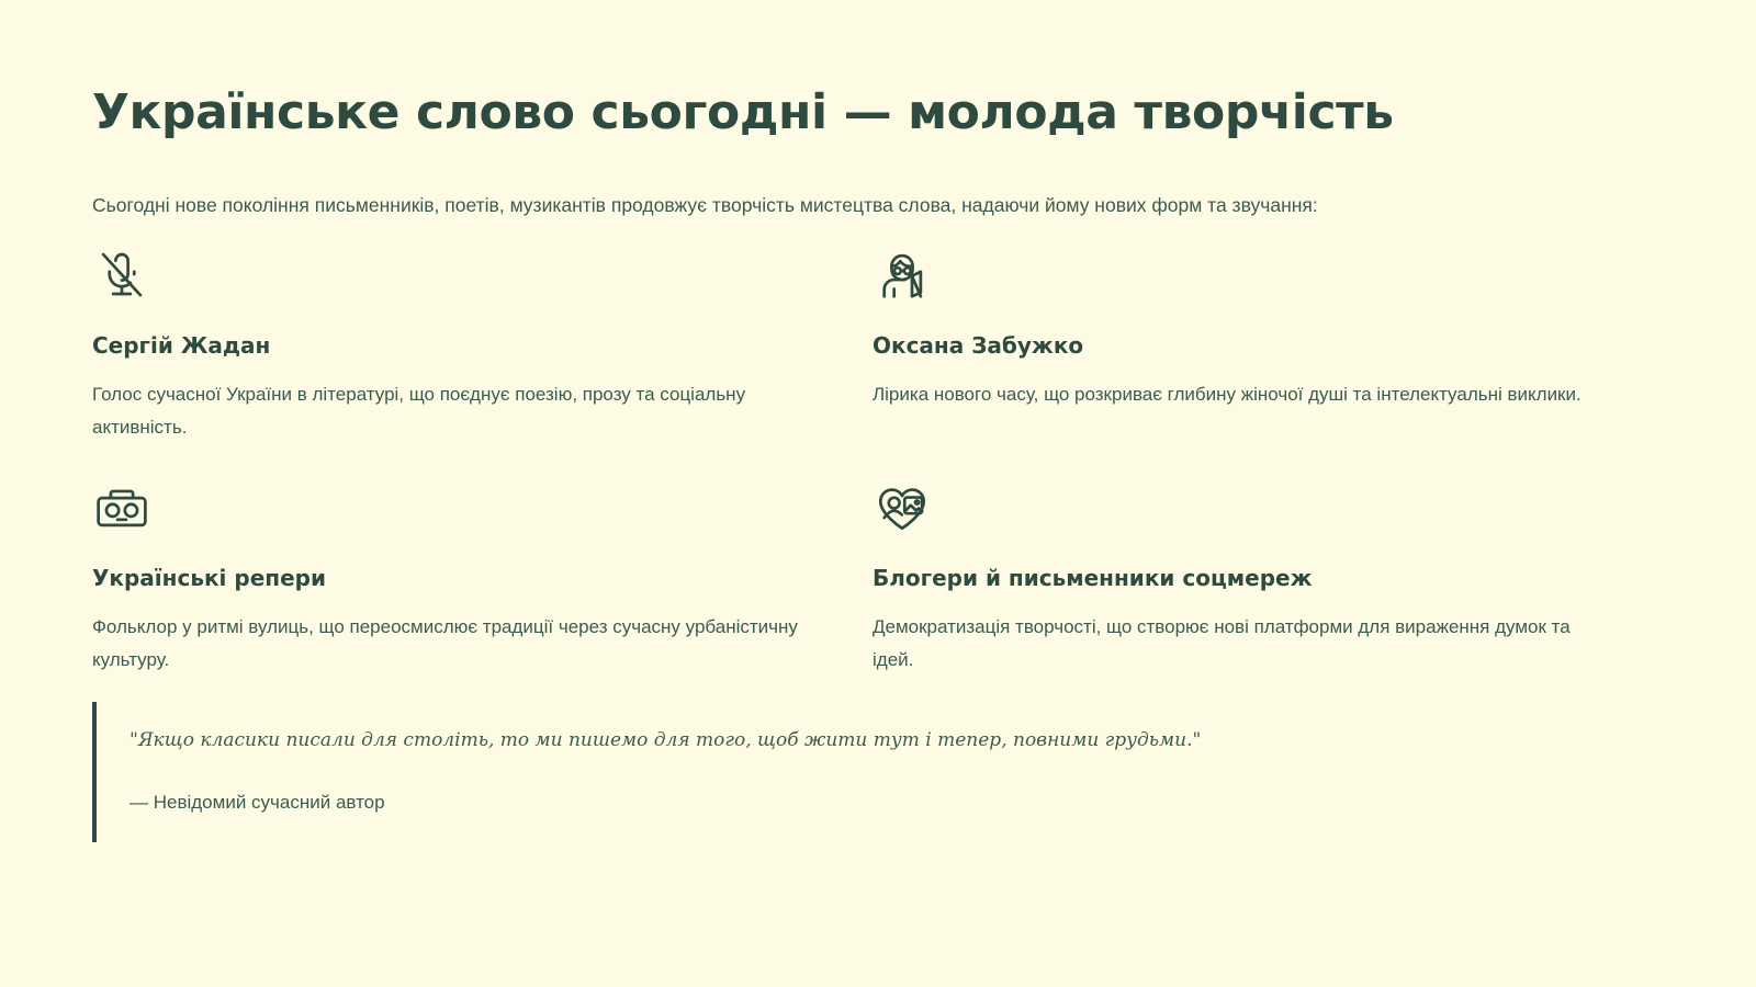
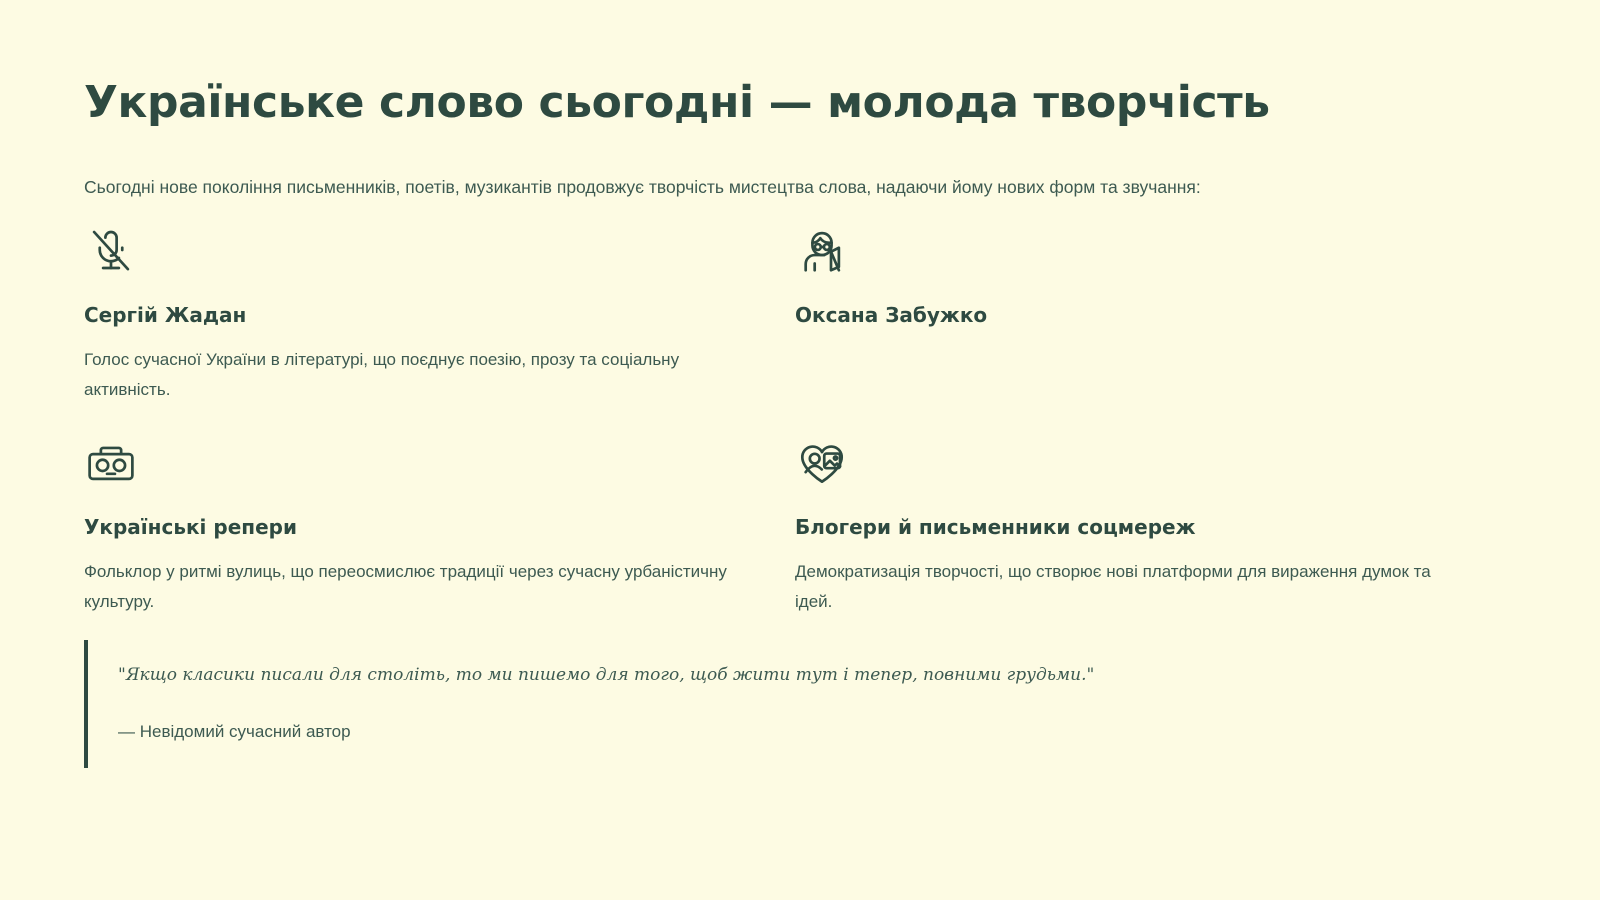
  Українське слово сьогодні — молода творчість
  Сьогодні нове покоління письменників, поетів, музикантів продовжує творчість мистецтва слова, надаючи йому нових форм та звучання:
  Сергій Жадан
  Голос сучасної України в літературі, що поєднує поезію, прозу та соціальну активність.
  Оксана Забужко
- Лірика нового часу, що розкриває глибину жіночої душі та інтелектуальні виклики.
  Українські репери
  Фольклор у ритмі вулиць, що переосмислює традиції через сучасну урбаністичну культуру.
  Блогери й письменники соцмереж
  Демократизація творчості, що створює нові платформи для вираження думок та ідей.
  "Якщо класики писали для століть, то ми пишемо для того, щоб жити тут і тепер, повними грудьми."
  — Невідомий сучасний автор
